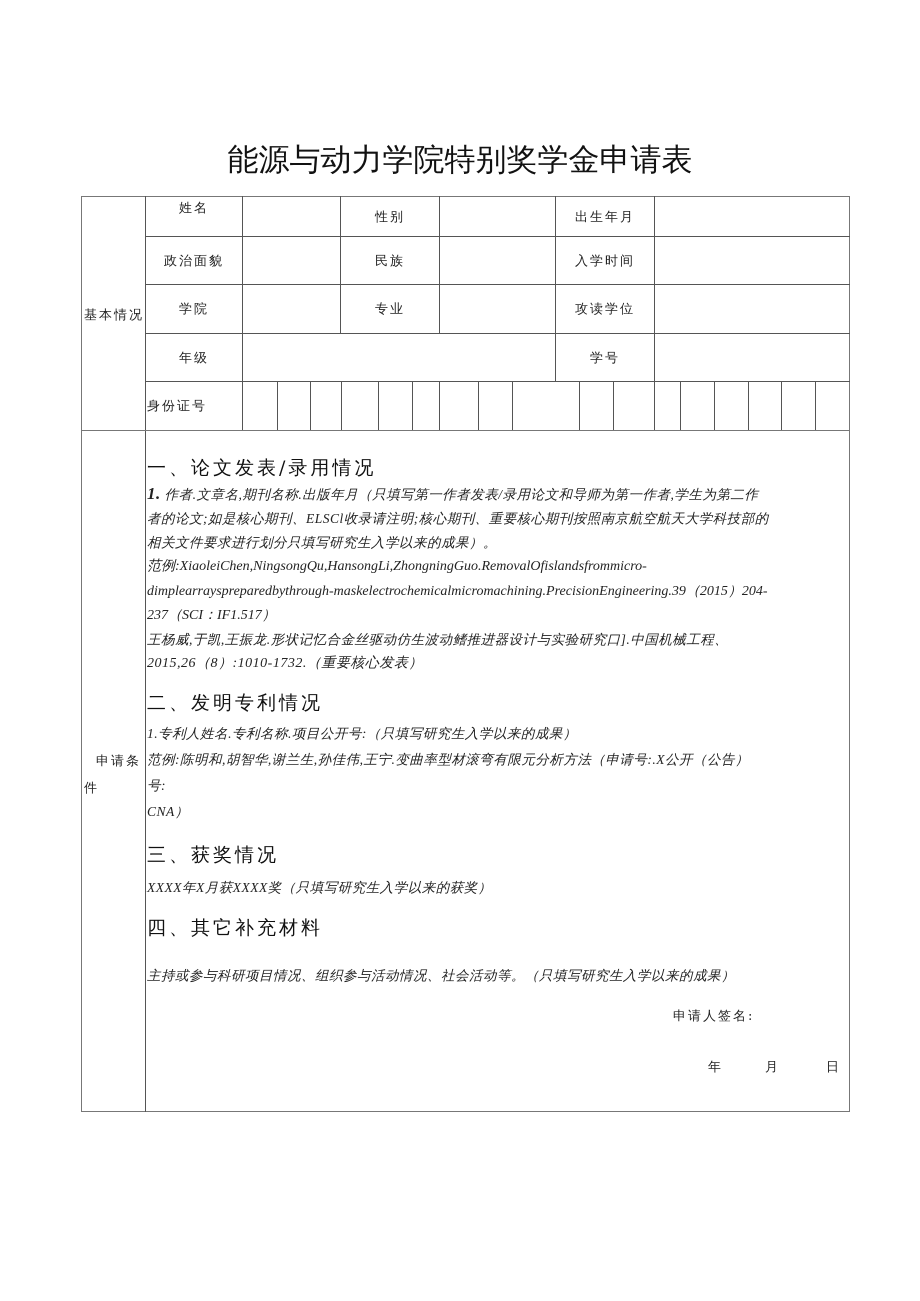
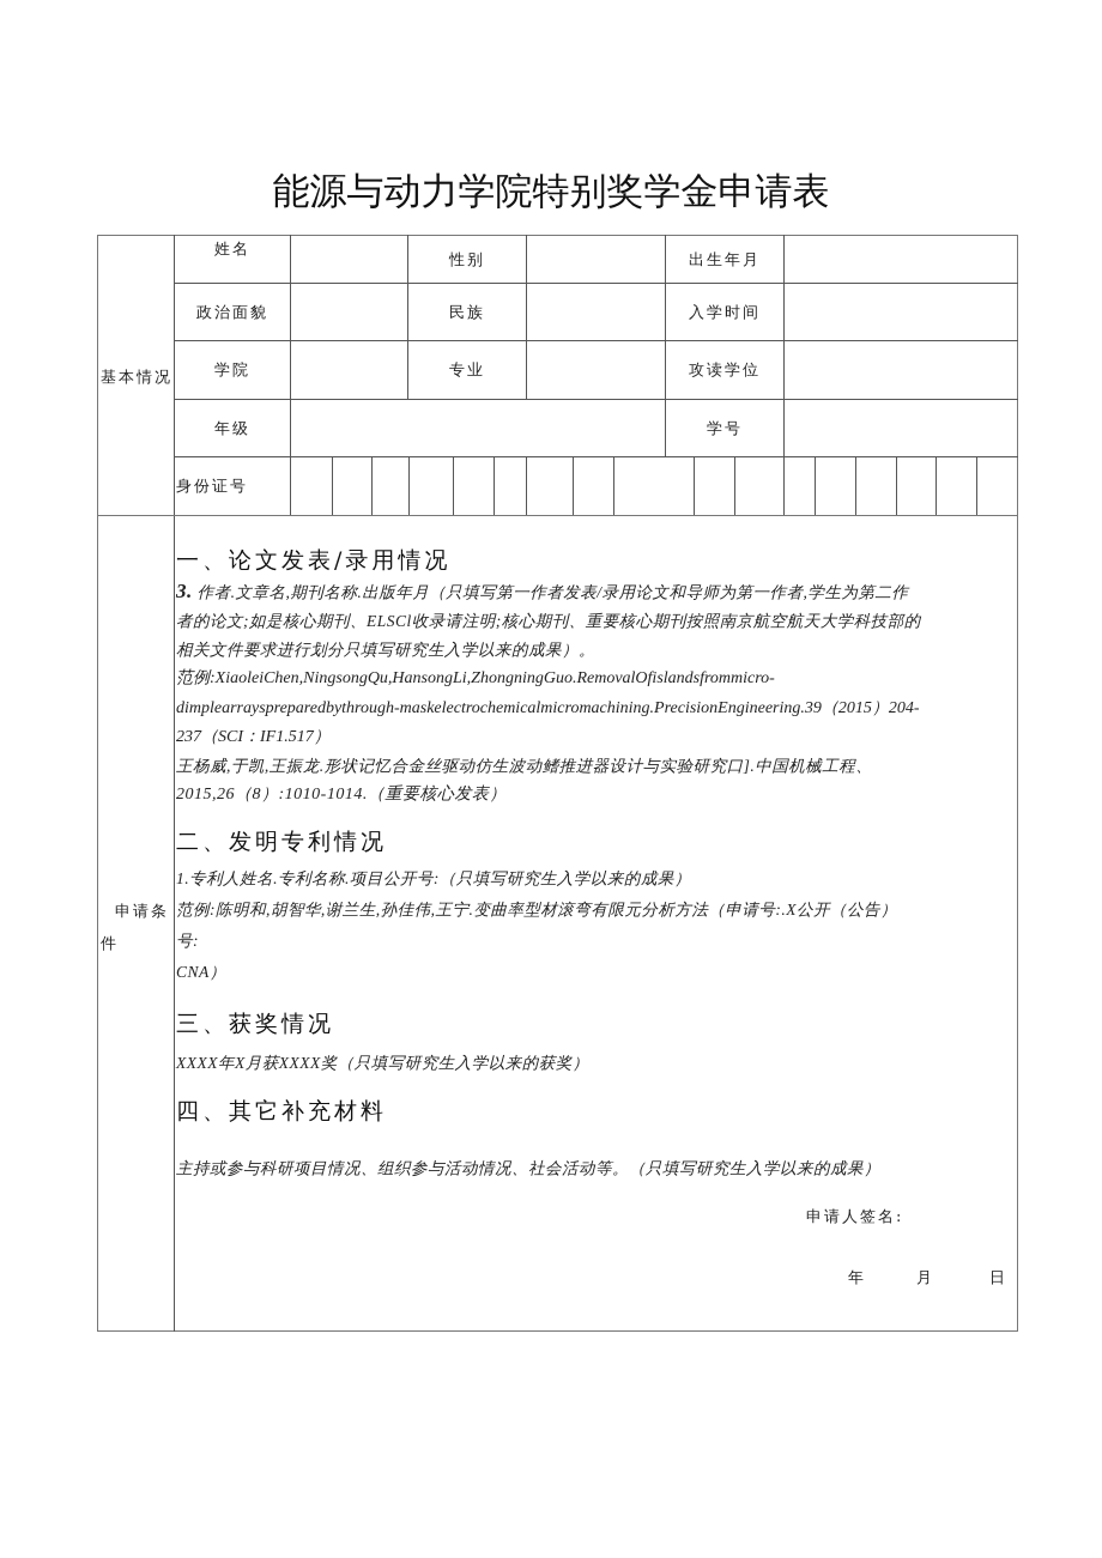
  能源与动力学院特别奖学金申请表
  基本情况
  姓名
  性别
  出生年月
  政治面貌
  民族
  入学时间
  学院
  专业
  攻读学位
  年级
  学号
  身份证号
  申请条
  件
  一、论文发表/录用情况
- 1. 作者.文章名,期刊名称.出版年月（只填写第一作者发表/录用论文和导师为第一作者,学生为第二作
+ 3. 作者.文章名,期刊名称.出版年月（只填写第一作者发表/录用论文和导师为第一作者,学生为第二作
  者的论文;如是核心期刊、ELSCl收录请注明;核心期刊、重要核心期刊按照南京航空航天大学科技部的
  相关文件要求进行划分只填写研究生入学以来的成果）。
  范例:XiaoleiChen,NingsongQu,HansongLi,ZhongningGuo.RemovalOfislandsfrommicro-
  dimplearrayspreparedbythrough-maskelectrochemicalmicromachining.PrecisionEngineering.39（2015）204-
  237（SCI：IF1.517）
  王杨威,于凯,王振龙.形状记忆合金丝驱动仿生波动鳍推进器设计与实验研究口].中国机械工程、
- 2015,26（8）:1010-1732.（重要核心发表）
+ 2015,26（8）:1010-1014.（重要核心发表）
  二、发明专利情况
  1.专利人姓名.专利名称.项目公开号:（只填写研究生入学以来的成果）
  范例:陈明和,胡智华,谢兰生,孙佳伟,王宁.变曲率型材滚弯有限元分析方法（申请号:.X公开（公告）
  号:
  CNA）
  三、获奖情况
  XXXX年X月获XXXX奖（只填写研究生入学以来的获奖）
  四、其它补充材料
  主持或参与科研项目情况、组织参与活动情况、社会活动等。（只填写研究生入学以来的成果）
  申请人签名:
  年
  月
  日
